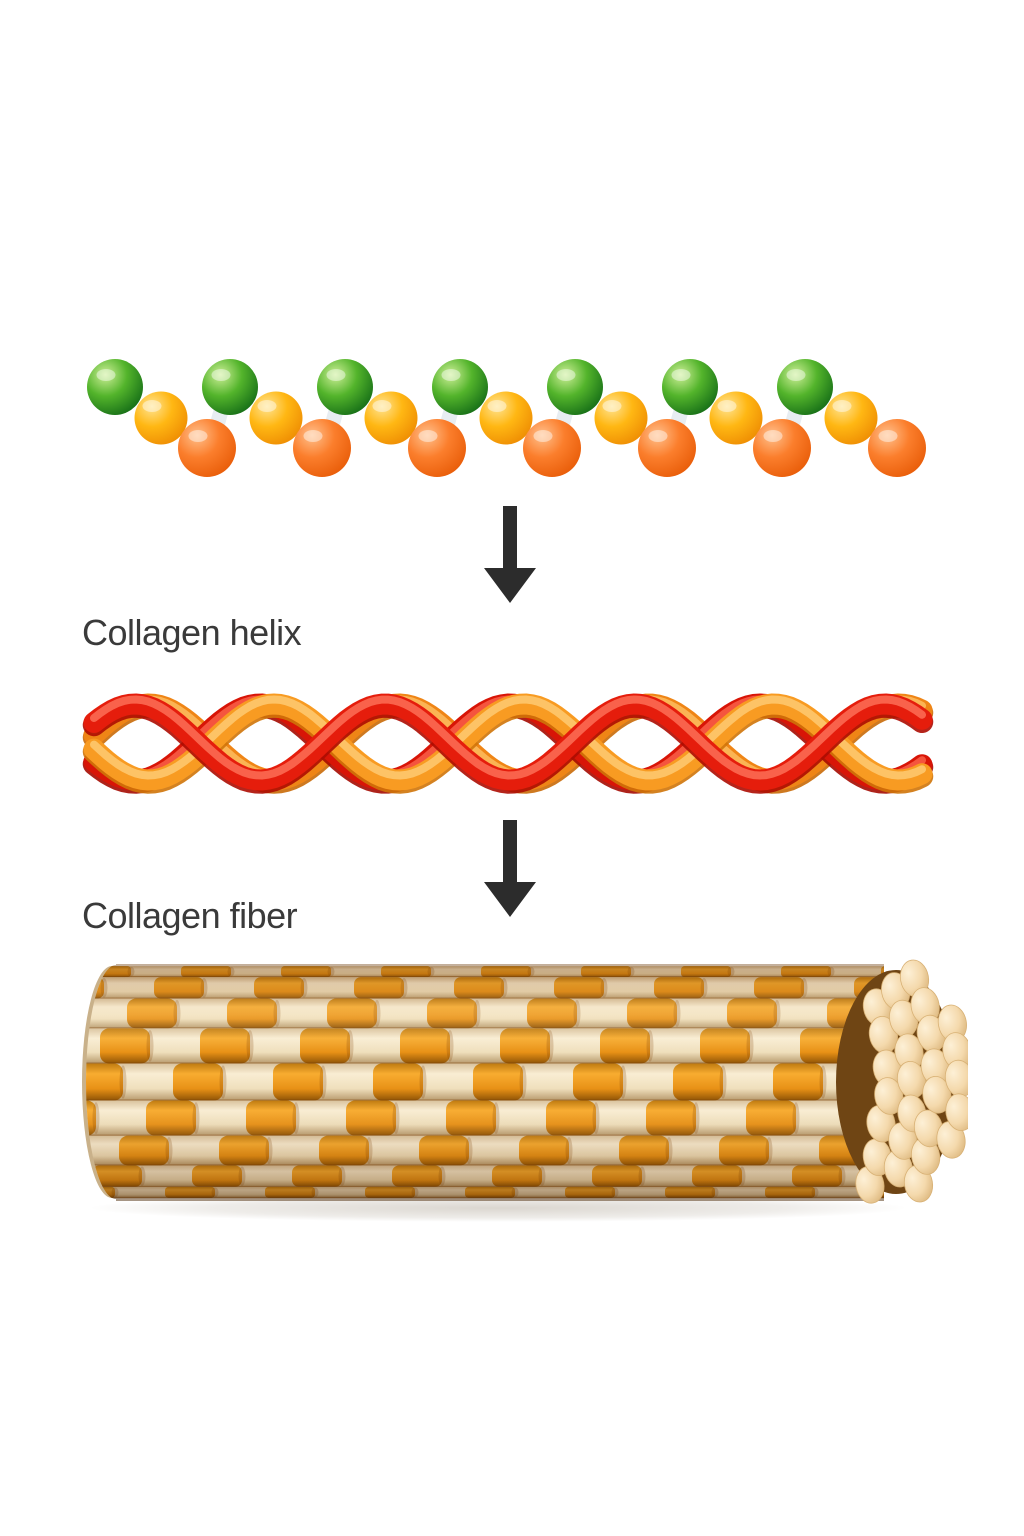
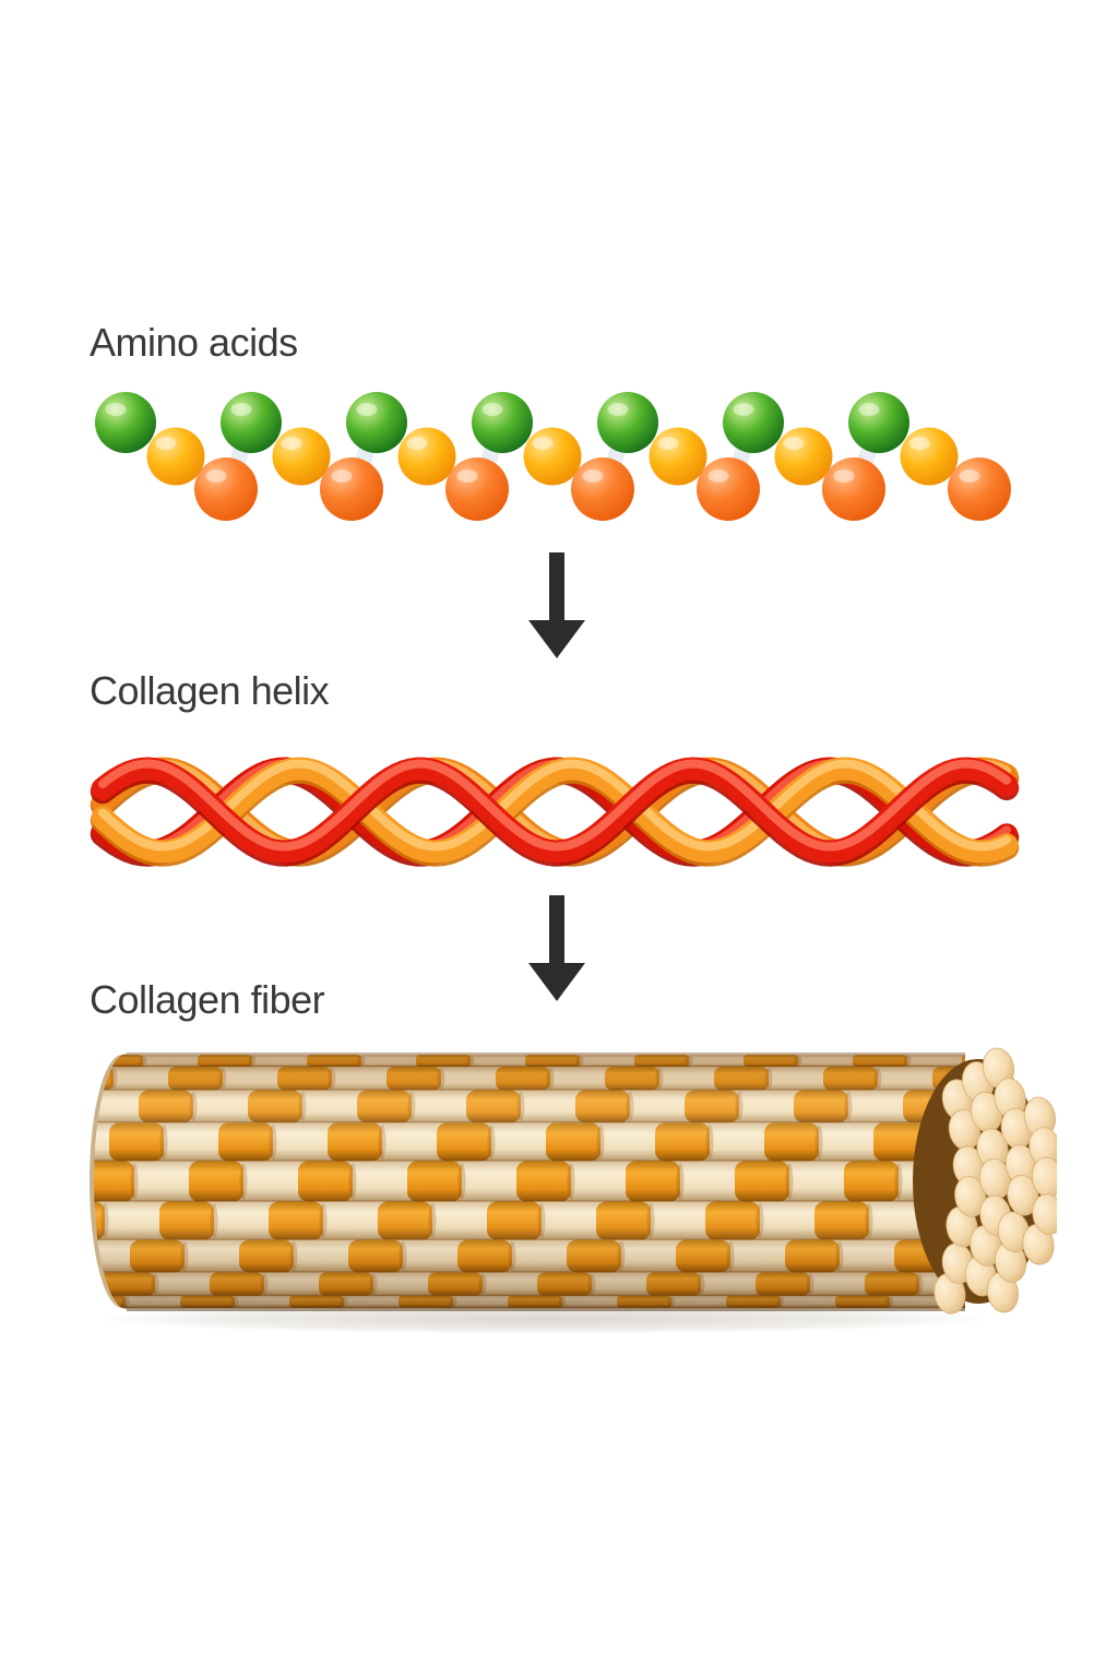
+ Amino acids
  Collagen helix
  Collagen fiber
